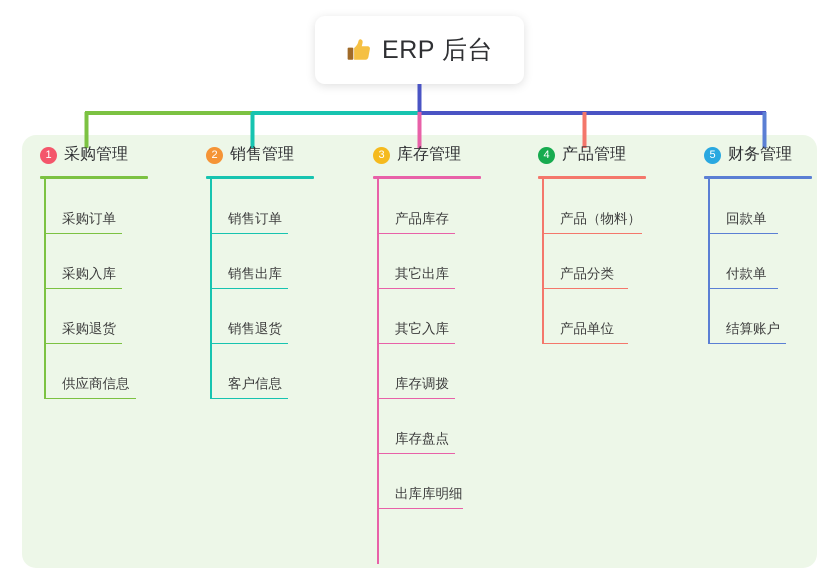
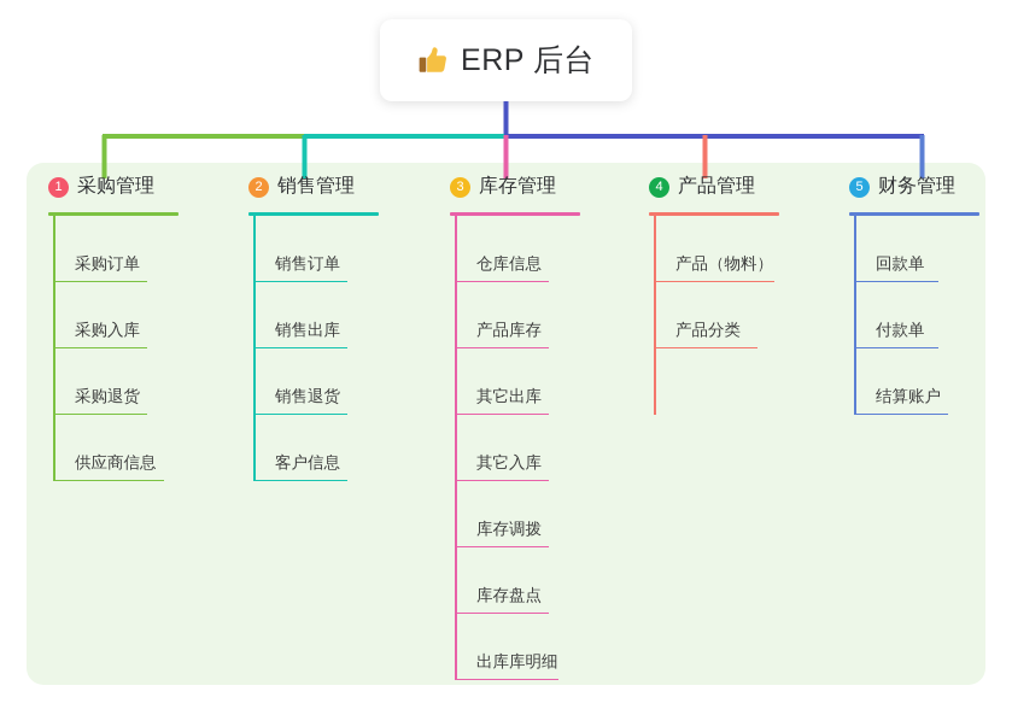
  ERP 后台
  1
  采购管理
  采购订单
  采购入库
  采购退货
  供应商信息
  2
  销售管理
  销售订单
  销售出库
  销售退货
  客户信息
  3
  库存管理
+ 仓库信息
  产品库存
  其它出库
  其它入库
  库存调拨
  库存盘点
  出库库明细
  4
  产品管理
  产品（物料）
  产品分类
- 产品单位
  5
  财务管理
  回款单
  付款单
  结算账户
